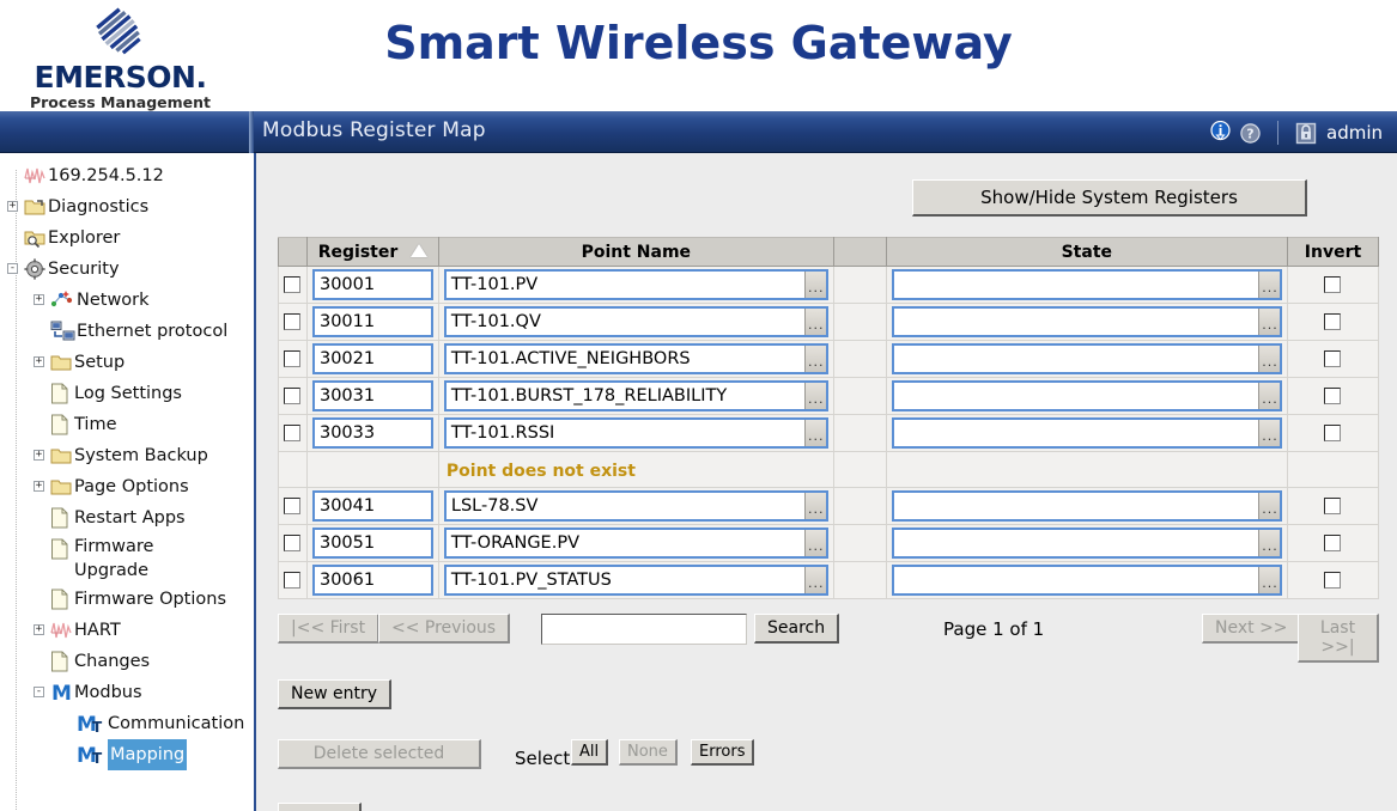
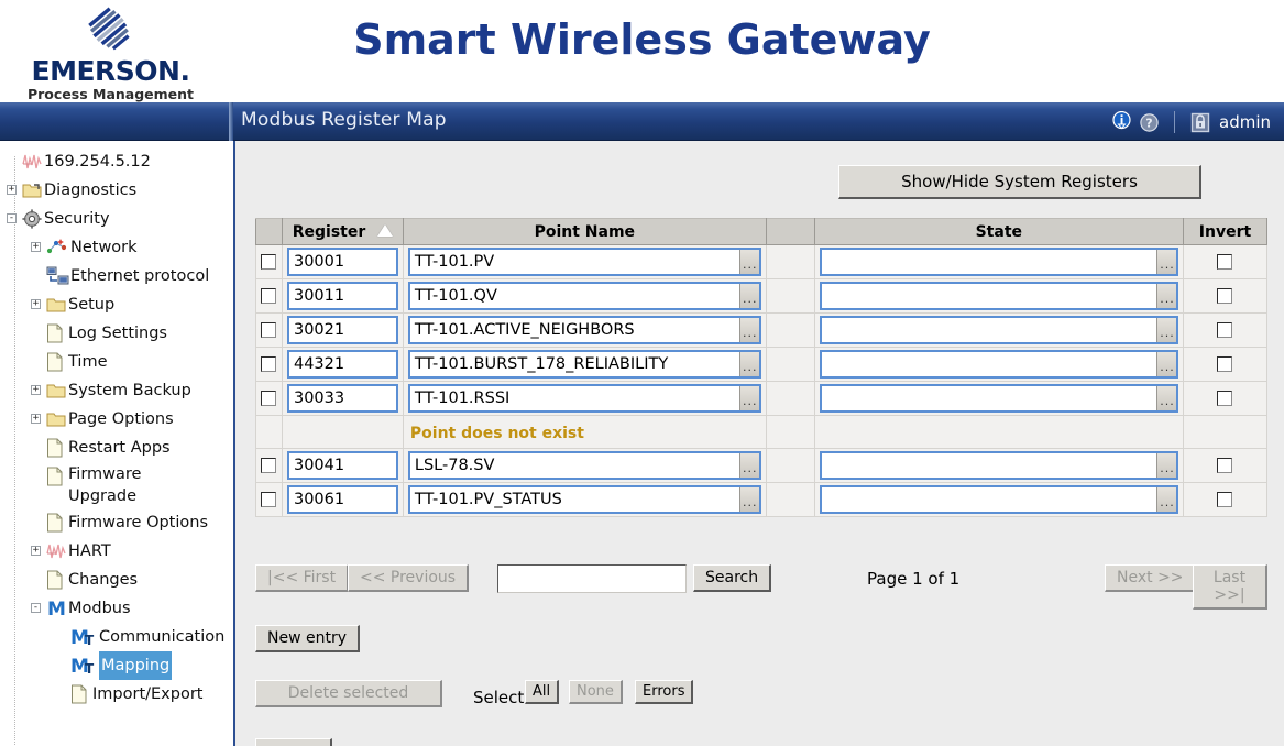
  EMERSON.
  Process Management
  Smart Wireless Gateway
  Modbus Register Map
  ?
  admin
  169.254.5.12
  +
  Diagnostics
- Explorer
  -
  Security
  +
  Network
  Ethernet protocol
  +
  Setup
  Log Settings
  Time
  +
  System Backup
  +
  Page Options
  Restart Apps
  Firmware
  Upgrade
  Firmware Options
  +
  HART
  Changes
  -
  M
  Modbus
  M
  T
  Communication
  M
  T
  Mapping
+ Import/Export
  Show/Hide System Registers
  	Register	Point Name		State	Invert
  	30001	TT-101.PV ...		...
  	30011	TT-101.QV ...		...
  	30021	TT-101.ACTIVE_NEIGHBORS ...		...
- 	30031	TT-101.BURST_178_RELIABILITY ...		...
+ 	44321	TT-101.BURST_178_RELIABILITY ...		...
  	30033	TT-101.RSSI ...		...
  		Point does not exist
  	30041	LSL-78.SV ...		...
- 	30051	TT-ORANGE.PV ...		...
  	30061	TT-101.PV_STATUS ...		...
  |<< First
  << Previous
  Search
  Page 1 of 1
  Next >>
  Last >>|
  New entry
  Delete selected
  Select
  All
  None
  Errors
